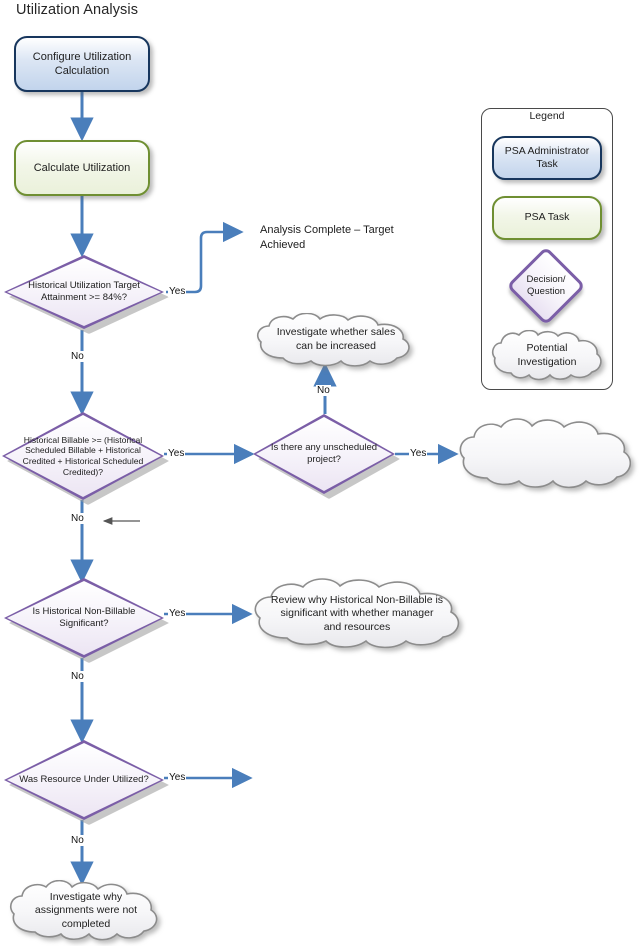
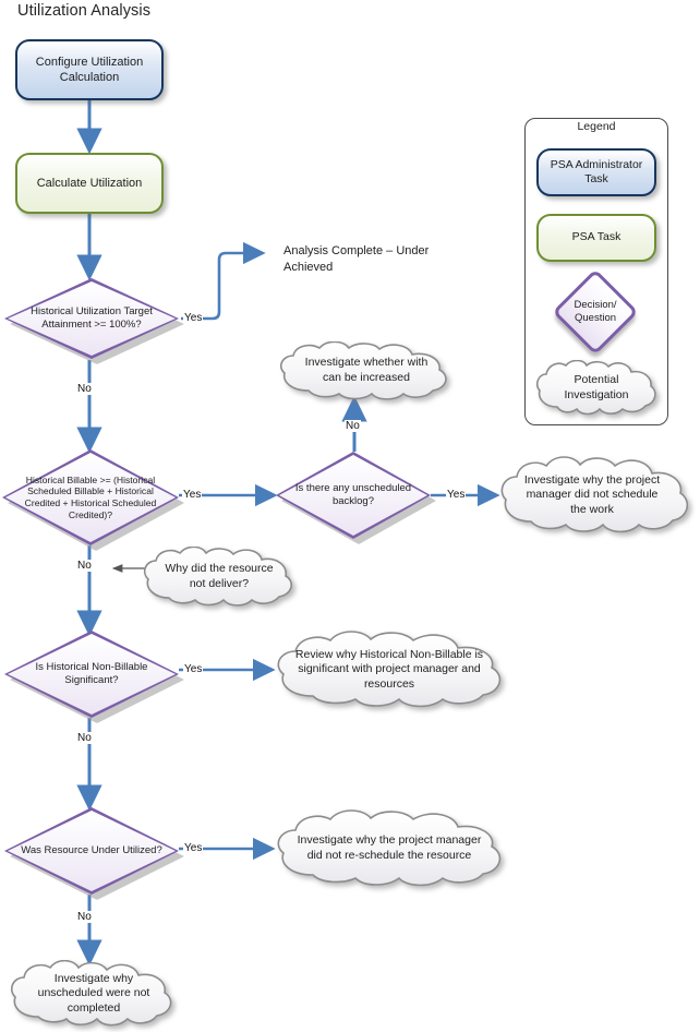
  Utilization Analysis
  Configure Utilization Calculation
  Calculate Utilization
- Historical Utilization Target Attainment >= 84%?
+ Historical Utilization Target Attainment >= 100%?
  Historical Billable >= (Historical Scheduled Billable + Historical Credited + Historical Scheduled Credited)?
- Is there any unscheduled project?
+ Is there any unscheduled backlog?
  Is Historical Non-Billable Significant?
  Was Resource Under Utilized?
- Analysis Complete – Target Achieved
+ Analysis Complete – Under Achieved
- Investigate whether sales can be increased
+ Investigate whether with can be increased
+ Investigate why the project manager did not schedule the work
+ Why did the resource not deliver?
- Review why Historical Non-Billable is significant with whether manager and resources
+ Review why Historical Non-Billable is significant with project manager and resources
+ Investigate why the project manager did not re-schedule the resource
- Investigate why assignments were not completed
+ Investigate why unscheduled were not completed
  Yes
  No
  Yes
  No
  Yes
  No
  Yes
  No
  Yes
  No
  Legend
  PSA Administrator Task
  PSA Task
  Decision/
  Question
  Potential Investigation
